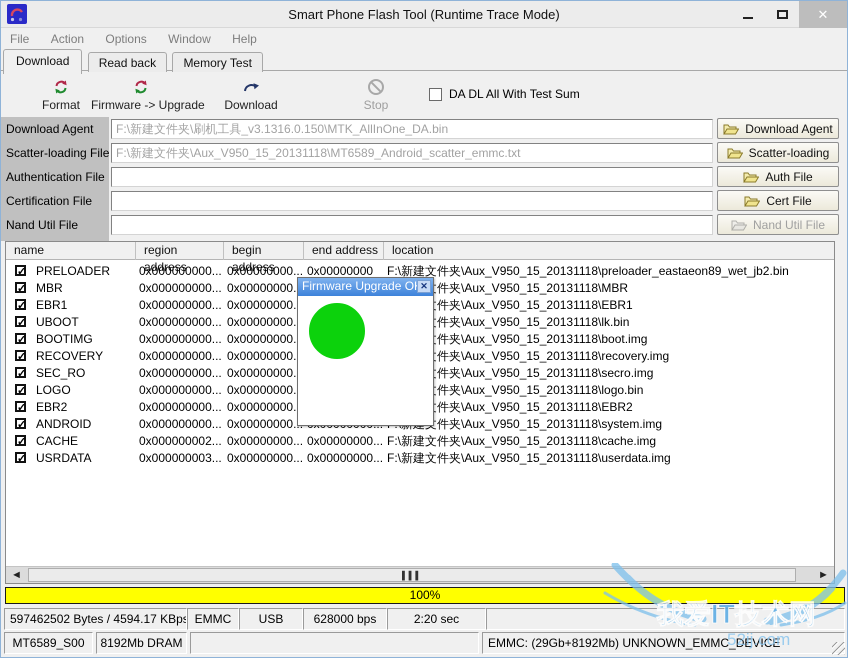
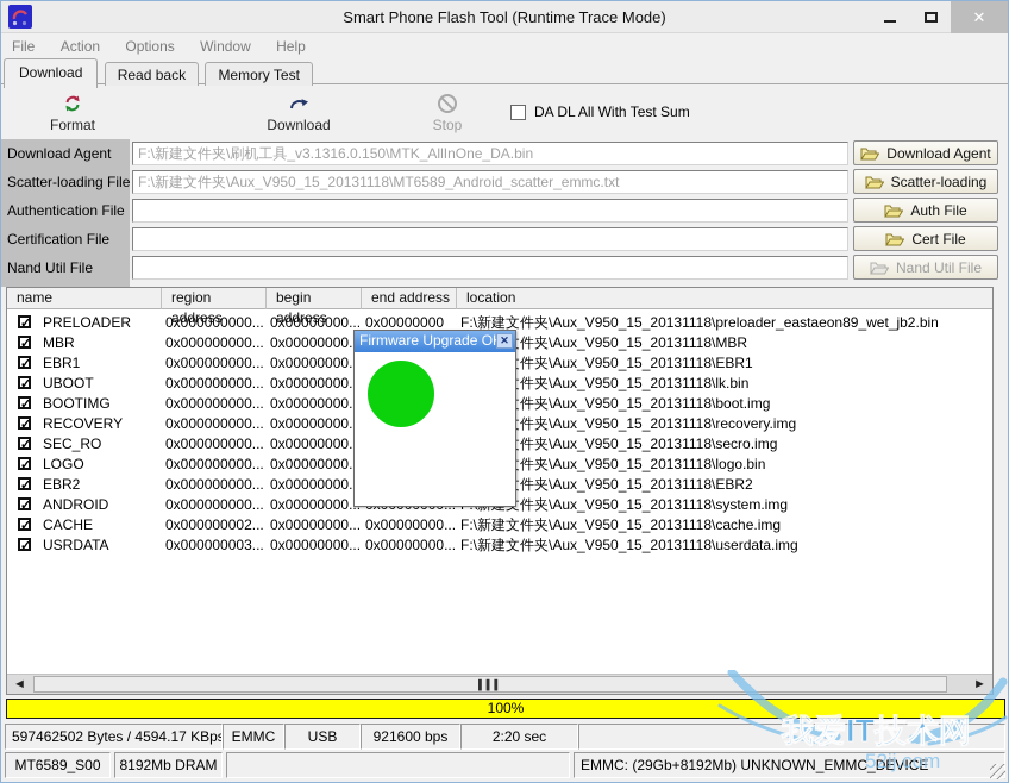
  Smart Phone Flash Tool (Runtime Trace Mode)
  ✕
  File Action Options Window Help
  Download Read back Memory Test
  Format
- Firmware -> Upgrade
  Download
  Stop
  DA DL All With Test Sum
  Download Agent
  F:\新建文件夹\刷机工具_v3.1316.0.150\MTK_AllInOne_DA.bin
  Download Agent
  Scatter-loading File
  F:\新建文件夹\Aux_V950_15_20131118\MT6589_Android_scatter_emmc.txt
  Scatter-loading
  Authentication File
  Auth File
  Certification File
  Cert File
  Nand Util File
  Nand Util File
  name
  region address
  begin address
  end address
  location
  PRELOADER
  0x000000000...
  0x00000000...
  0x00000000
  F:\新建文件夹\Aux_V950_15_20131118\preloader_eastaeon89_wet_jb2.bin
  MBR
  0x000000000...
  0x00000000.
  件夹\Aux_V950_15_20131118\MBR
  EBR1
  0x000000000...
  0x00000000.
  件夹\Aux_V950_15_20131118\EBR1
  UBOOT
  0x000000000...
  0x00000000.
  件夹\Aux_V950_15_20131118\lk.bin
  BOOTIMG
  0x000000000...
  0x00000000.
  件夹\Aux_V950_15_20131118\boot.img
  RECOVERY
  0x000000000...
  0x00000000.
  件夹\Aux_V950_15_20131118\recovery.img
  SEC_RO
  0x000000000...
  0x00000000.
  件夹\Aux_V950_15_20131118\secro.img
  LOGO
  0x000000000...
  0x00000000.
  件夹\Aux_V950_15_20131118\logo.bin
  EBR2
  0x000000000...
  0x00000000.
  件夹\Aux_V950_15_20131118\EBR2
  ANDROID
  0x000000000...
  0x00000000.
  件夹\Aux_V950_15_20131118\system.img
  CACHE
  0x000000002...
  0x00000000...
  0x00000000...
  F:\新建文件夹\Aux_V950_15_20131118\cache.img
  USRDATA
  0x000000003...
  0x00000000...
  0x00000000...
  F:\新建文件夹\Aux_V950_15_20131118\userdata.img
  ◄
  ▌▌▌
  ►
  Firmware Upgrade O
  ✕
  100%
  597462502 Bytes / 4594.17 KBps
  EMMC
  USB
- 628000 bps
+ 921600 bps
  2:20 sec
  MT6589_S00
  8192Mb DRAM
  EMMC: (29Gb+8192Mb) UNKNOWN_EMMC_DEVICE
  我爱IT技术网
  52ij.com
